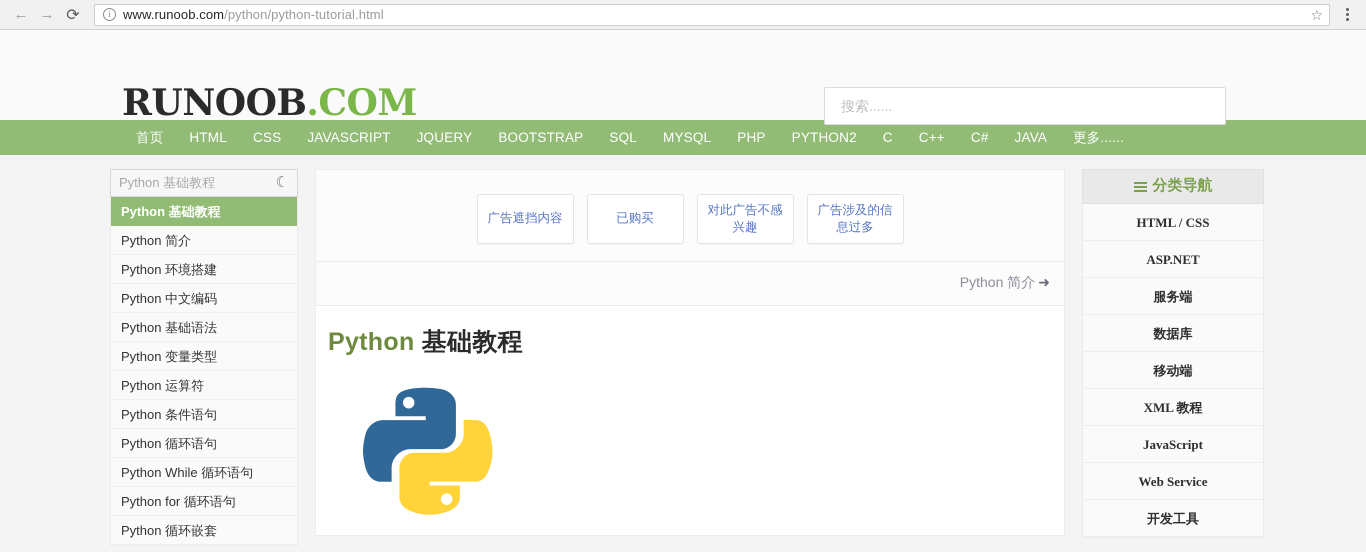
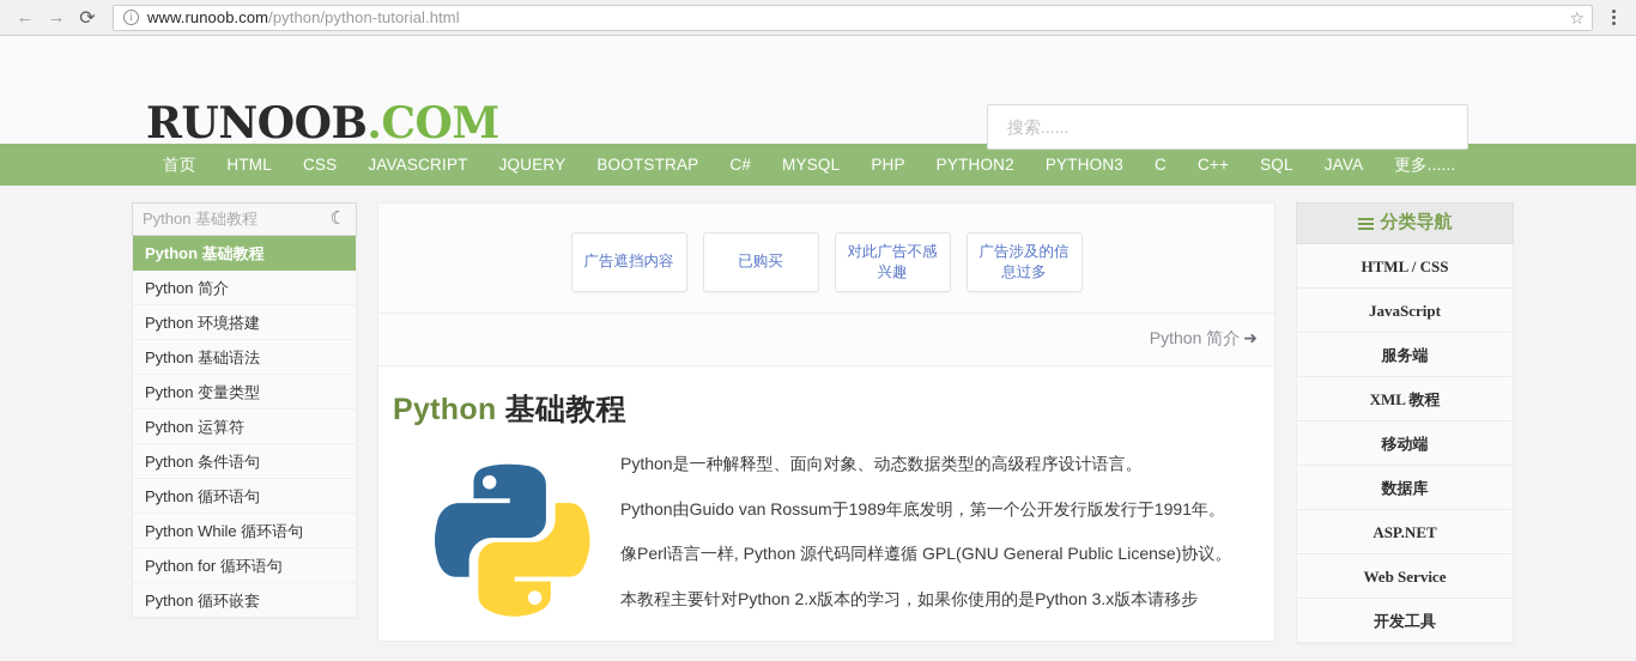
  ←
  →
  ⟳
  i
  www.runoob.com/python/python-tutorial.html
  ☆
  RUNOOB.COM
  搜索......
  首页
  HTML
  CSS
  JAVASCRIPT
  JQUERY
  BOOTSTRAP
- SQL
+ C#
  MYSQL
  PHP
  PYTHON2
+ PYTHON3
  C
  C++
- C#
+ SQL
  JAVA
  更多......
  Python 基础教程
  ☾
  Python 基础教程
  Python 简介
  Python 环境搭建
- Python 中文编码
  Python 基础语法
  Python 变量类型
  Python 运算符
  Python 条件语句
  Python 循环语句
  Python While 循环语句
  Python for 循环语句
  Python 循环嵌套
  广告遮挡内容
  已购买
  对此广告不感兴趣
  广告涉及的信息过多
  Python 简介 ➜
  Python 基础教程
+ Python是一种解释型、面向对象、动态数据类型的高级程序设计语言。
+ Python由Guido van Rossum于1989年底发明，第一个公开发行版发行于1991年。
+ 像Perl语言一样, Python 源代码同样遵循 GPL(GNU General Public License)协议。
+ 本教程主要针对Python 2.x版本的学习，如果你使用的是Python 3.x版本请移步
  分类导航
  HTML / CSS
- ASP.NET
+ JavaScript
  服务端
- 数据库
+ XML 教程
  移动端
- XML 教程
+ 数据库
- JavaScript
+ ASP.NET
  Web Service
  开发工具
